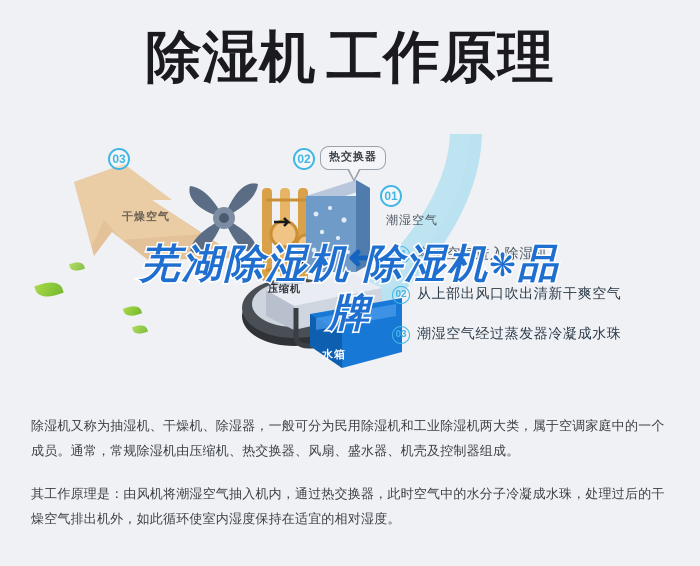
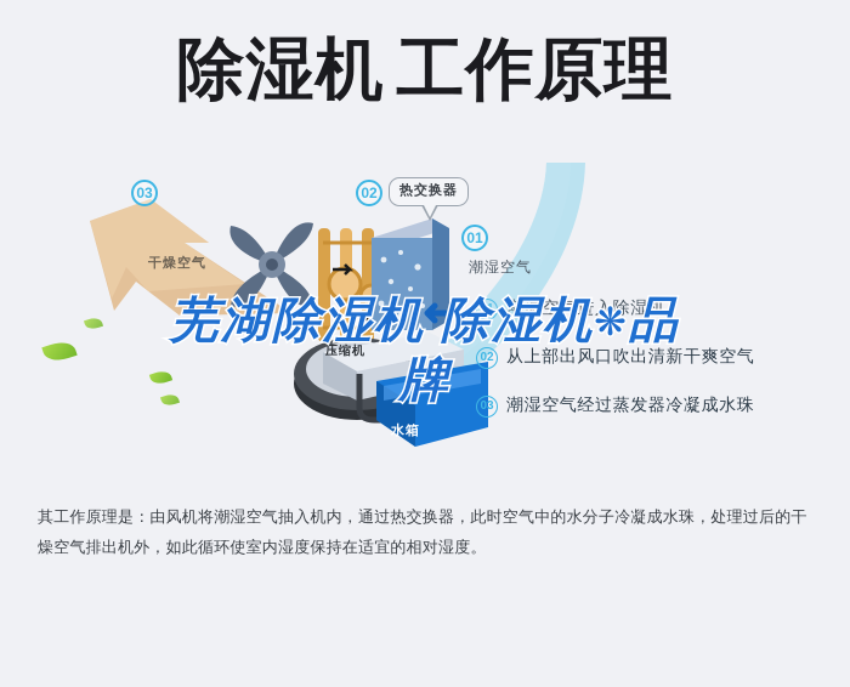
  除湿机 工作原理
  干燥空气
  压缩机
  水箱
  03
  02
  01
  热交换器
  潮湿空气
  01
  潮湿空气进入除湿机
  02
  从上部出风口吹出清新干爽空气
  03
  潮湿空气经过蒸发器冷凝成水珠
  芜湖除湿机 除湿机❋品
  牌
- 除湿机又称为抽湿机、干燥机、除湿器，一般可分为民用除湿机和工业除湿机两大类，属于空调家庭中的一个成员。通常，常规除湿机由压缩机、热交换器、风扇、盛水器、机壳及控制器组成。
  其工作原理是：由风机将潮湿空气抽入机内，通过热交换器，此时空气中的水分子冷凝成水珠，处理过后的干燥空气排出机外，如此循环使室内湿度保持在适宜的相对湿度。
